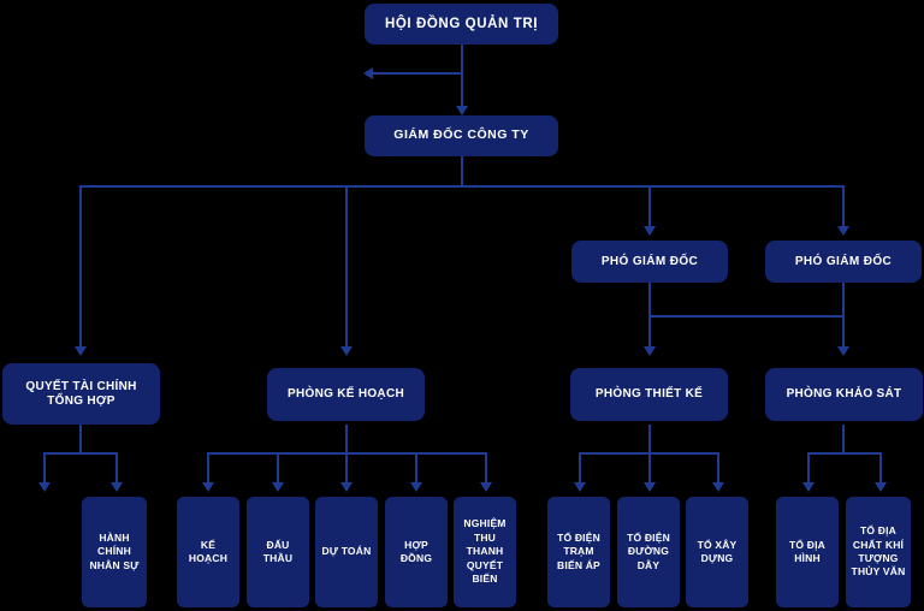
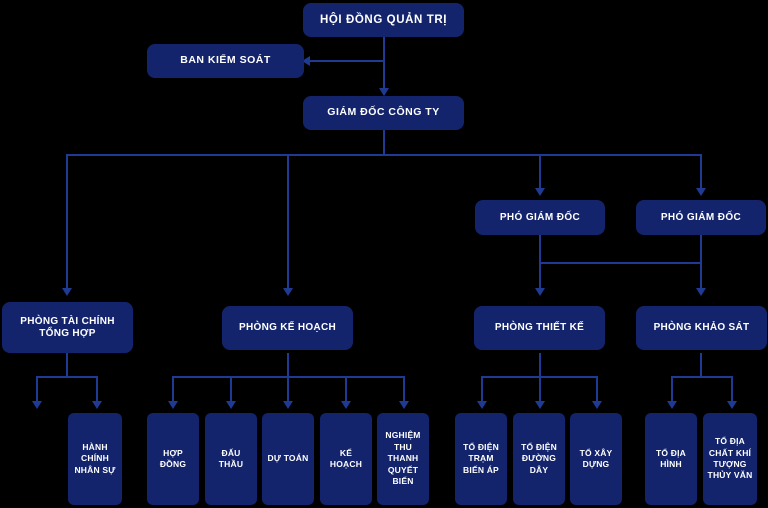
  HỘI ĐỒNG QUẢN TRỊ
+ BAN KIỂM SOÁT
  GIÁM ĐỐC CÔNG TY
  PHÓ GIÁM ĐỐC
  PHÓ GIÁM ĐỐC
- QUYẾT TÀI CHÍNH TỔNG HỢP
+ PHÒNG TÀI CHÍNH TỔNG HỢP
  PHÒNG KẾ HOẠCH
  PHÒNG THIẾT KẾ
  PHÒNG KHẢO SÁT
  HÀNH CHÍNH NHÂN SỰ
- KẾ HOẠCH
+ HỢP ĐỒNG
  ĐẤU THẦU
  DỰ TOÁN
- HỢP ĐỒNG
+ KẾ HOẠCH
  NGHIỆM THU THANH QUYẾT BIẾN
  TỔ ĐIỆN TRẠM BIẾN ÁP
  TỔ ĐIỆN ĐƯỜNG DÂY
  TỔ XÂY DỰNG
  TỔ ĐỊA HÌNH
  TỔ ĐỊA CHẤT KHÍ TƯỢNG THỦY VĂN
